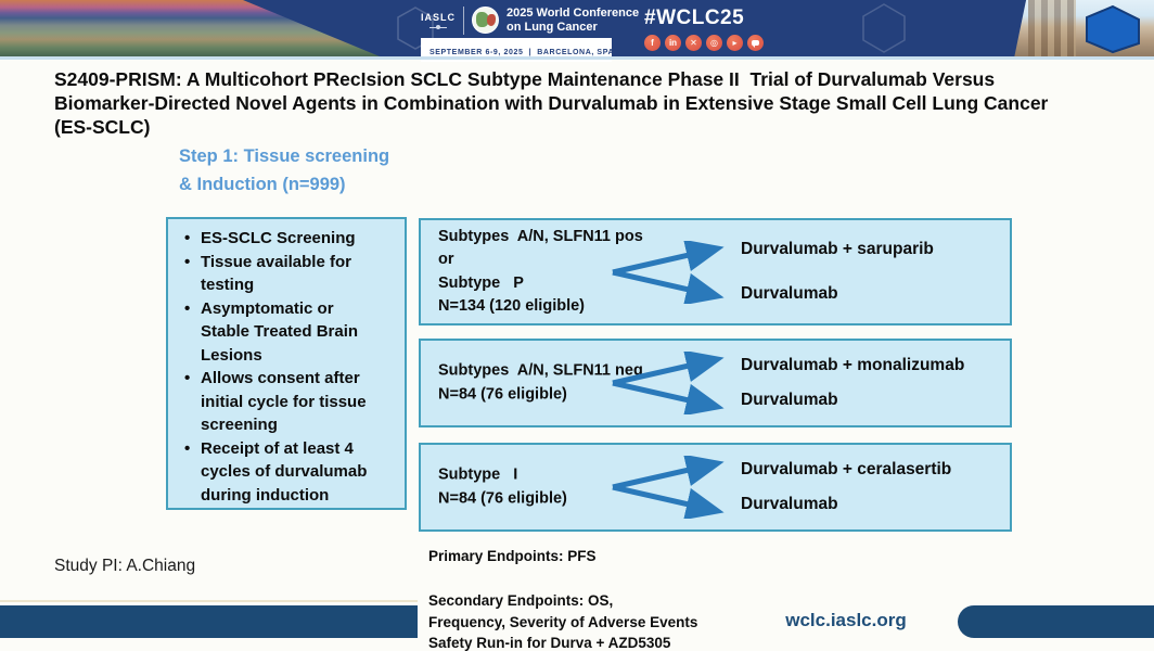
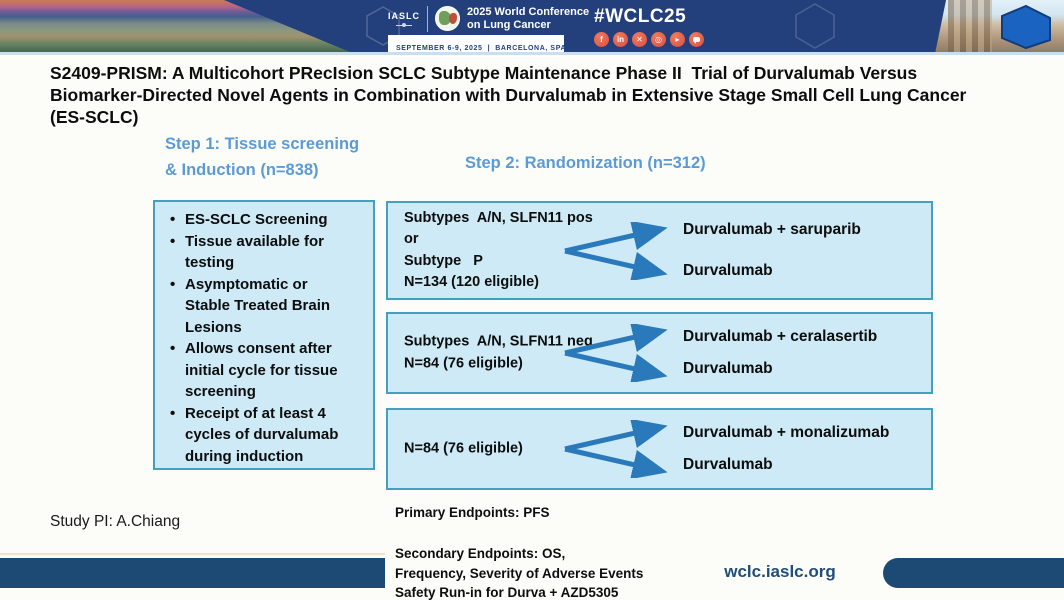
  IASLC
  2025 World Conference
  on Lung Cancer
  #WCLC25
  f
  in
  ✕
  ◎
  ▸
  S2409-PRISM: A Multicohort PRecIsion SCLC Subtype Maintenance Phase II Trial of Durvalumab Versus
  Biomarker-Directed Novel Agents in Combination with Durvalumab in Extensive Stage Small Cell Lung Cancer
  (ES-SCLC)
  Step 1: Tissue screening
- & Induction (n=999)
+ & Induction (n=838)
+ Step 2: Randomization (n=312)
  ES-SCLC Screening
  Tissue available for testing
  Asymptomatic or Stable Treated Brain Lesions
  Allows consent after initial cycle for tissue screening
  Receipt of at least 4 cycles of durvalumab during induction
  Subtypes A/N, SLFN11 pos
  or
  Subtype P
  N=134 (120 eligible)
  Durvalumab + saruparib
  Durvalumab
  Subtypes A/N, SLFN11 neg
  N=84 (76 eligible)
- Durvalumab + monalizumab
+ Durvalumab + ceralasertib
  Durvalumab
- Subtype I
  N=84 (76 eligible)
- Durvalumab + ceralasertib
+ Durvalumab + monalizumab
  Durvalumab
  Study PI: A.Chiang
  Primary Endpoints: PFS
  Secondary Endpoints: OS,
  Frequency, Severity of Adverse Events
  Safety Run-in for Durva + AZD5305
  wclc.iaslc.org
